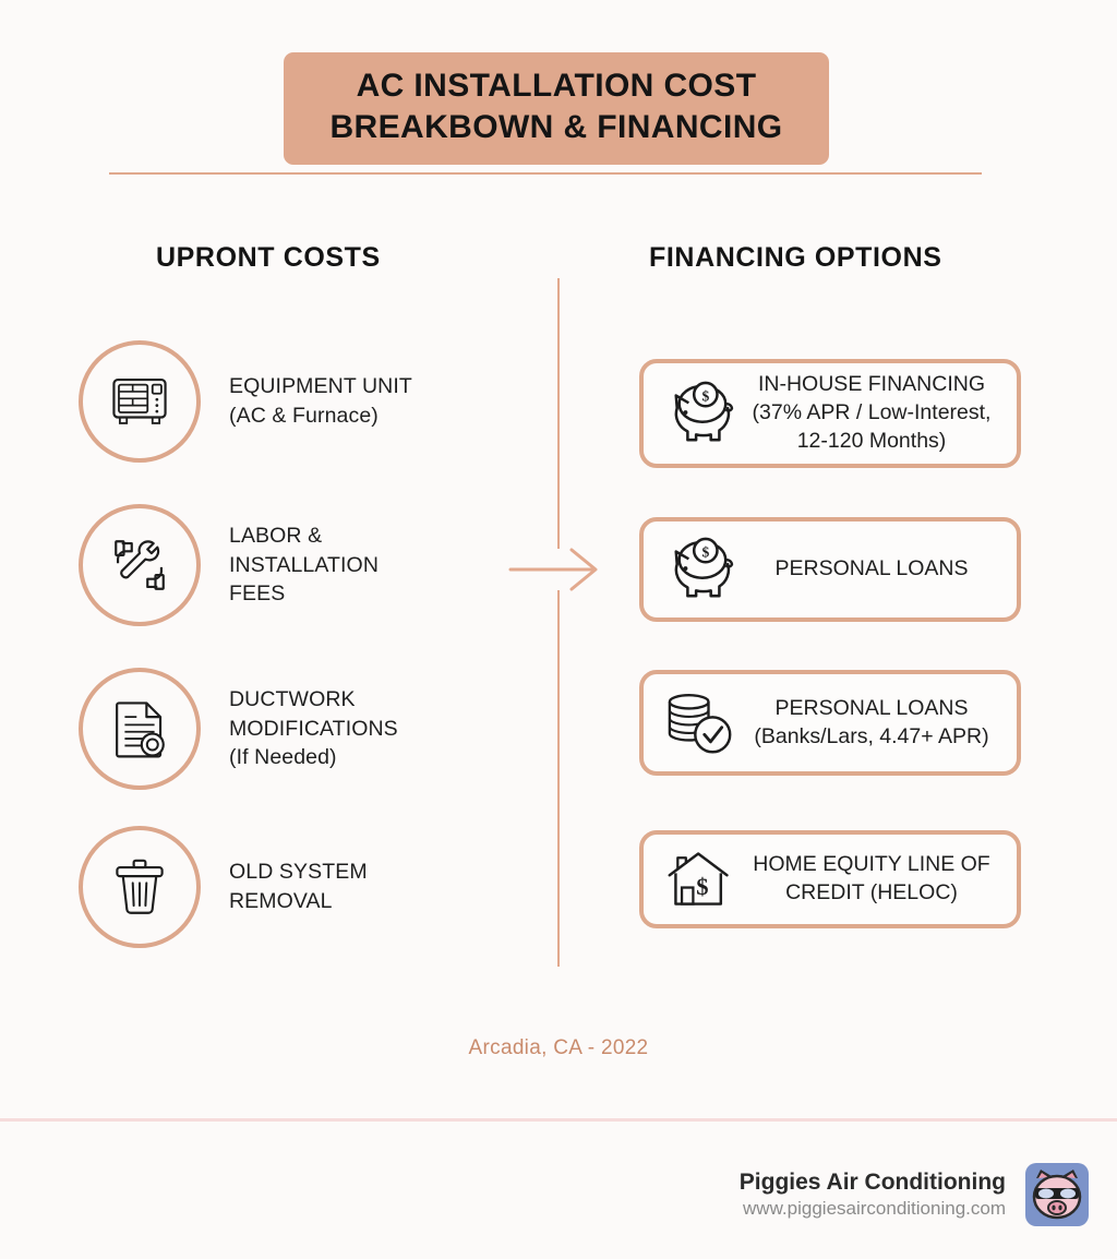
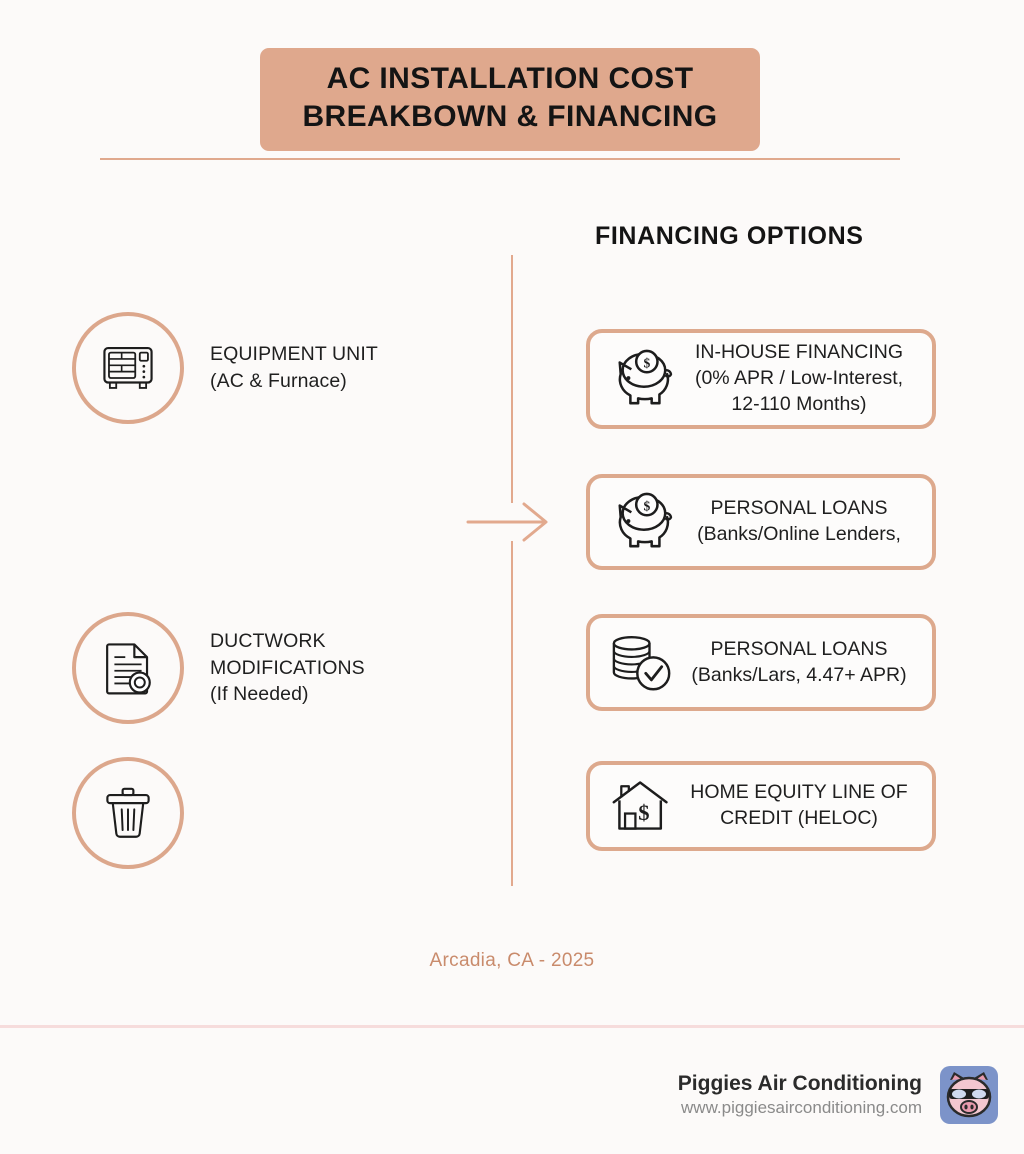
  AC INSTALLATION COST
  BREAKBOWN & FINANCING
- UPRONT COSTS
  FINANCING OPTIONS
  EQUIPMENT UNIT
  (AC & Furnace)
- LABOR &
- INSTALLATION
- FEES
  DUCTWORK
  MODIFICATIONS
  (If Needed)
- OLD SYSTEM
- REMOVAL
  $
  IN-HOUSE FINANCING
- (37% APR / Low-Interest,
+ (0% APR / Low-Interest,
- 12-120 Months)
+ 12-110 Months)
  $
  PERSONAL LOANS
+ (Banks/Online Lenders,
  PERSONAL LOANS
  (Banks/Lars, 4.47+ APR)
  $
  HOME EQUITY LINE OF
  CREDIT (HELOC)
- Arcadia, CA - 2022
+ Arcadia, CA - 2025
  Piggies Air Conditioning
  www.piggiesairconditioning.com
